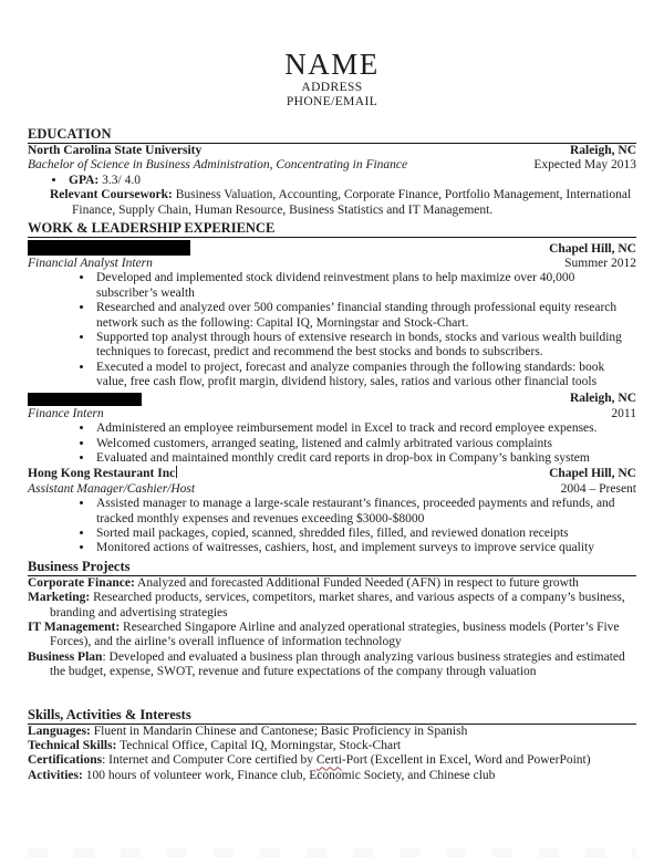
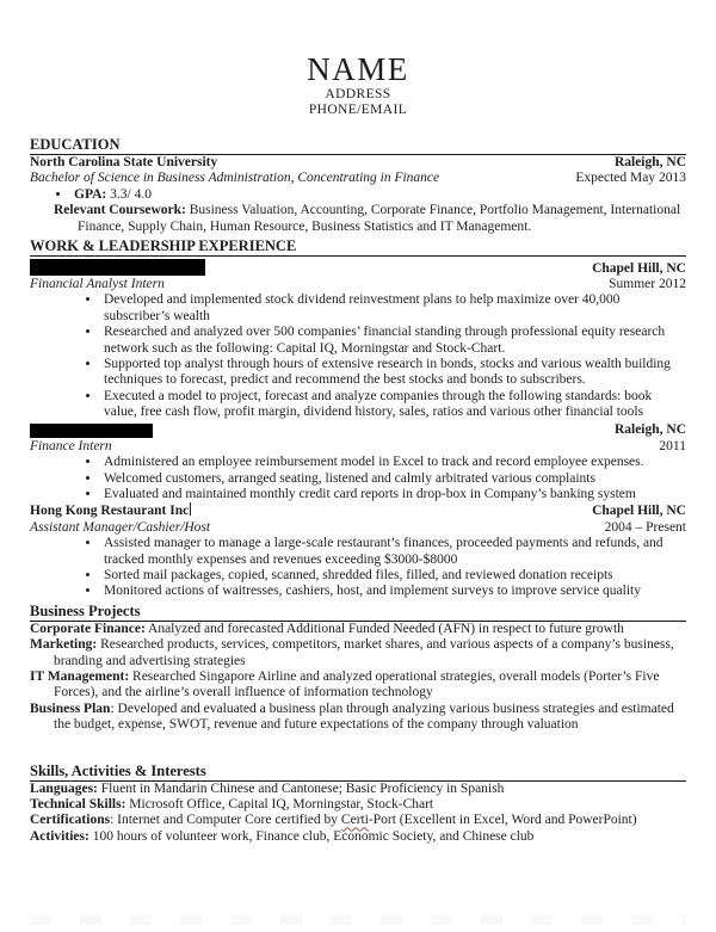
  NAME
  ADDRESS
  PHONE/EMAIL
  EDUCATION
  North Carolina State University
  Raleigh, NC
  Bachelor of Science in Business Administration, Concentrating in Finance
  Expected May 2013
  GPA: 3.3/ 4.0
  Relevant Coursework: Business Valuation, Accounting, Corporate Finance, Portfolio Management, International Finance, Supply Chain, Human Resource, Business Statistics and IT Management.
  WORK & LEADERSHIP EXPERIENCE
  Chapel Hill, NC
  Financial Analyst Intern
  Summer 2012
  Developed and implemented stock dividend reinvestment plans to help maximize over 40,000 subscriber’s wealth
  Researched and analyzed over 500 companies’ financial standing through professional equity research network such as the following: Capital IQ, Morningstar and Stock-Chart.
  Supported top analyst through hours of extensive research in bonds, stocks and various wealth building techniques to forecast, predict and recommend the best stocks and bonds to subscribers.
  Executed a model to project, forecast and analyze companies through the following standards: book value, free cash flow, profit margin, dividend history, sales, ratios and various other financial tools
  Raleigh, NC
  Finance Intern
  2011
  Administered an employee reimbursement model in Excel to track and record employee expenses.
  Welcomed customers, arranged seating, listened and calmly arbitrated various complaints
  Evaluated and maintained monthly credit card reports in drop-box in Company’s banking system
  Hong Kong Restaurant Inc
  Chapel Hill, NC
  Assistant Manager/Cashier/Host
  2004 – Present
  Assisted manager to manage a large-scale restaurant’s finances, proceeded payments and refunds, and tracked monthly expenses and revenues exceeding $3000-$8000
  Sorted mail packages, copied, scanned, shredded files, filled, and reviewed donation receipts
  Monitored actions of waitresses, cashiers, host, and implement surveys to improve service quality
  Business Projects
  Corporate Finance: Analyzed and forecasted Additional Funded Needed (AFN) in respect to future growth
  Marketing: Researched products, services, competitors, market shares, and various aspects of a company’s business, branding and advertising strategies
- IT Management: Researched Singapore Airline and analyzed operational strategies, business models (Porter’s Five Forces), and the airline’s overall influence of information technology
+ IT Management: Researched Singapore Airline and analyzed operational strategies, overall models (Porter’s Five Forces), and the airline’s overall influence of information technology
  Business Plan: Developed and evaluated a business plan through analyzing various business strategies and estimated the budget, expense, SWOT, revenue and future expectations of the company through valuation
  Skills, Activities & Interests
  Languages: Fluent in Mandarin Chinese and Cantonese; Basic Proficiency in Spanish
- Technical Skills: Technical Office, Capital IQ, Morningstar, Stock-Chart
+ Technical Skills: Microsoft Office, Capital IQ, Morningstar, Stock-Chart
  Certifications: Internet and Computer Core certified by Certi-Port (Excellent in Excel, Word and PowerPoint)
  Activities: 100 hours of volunteer work, Finance club, Economic Society, and Chinese club
